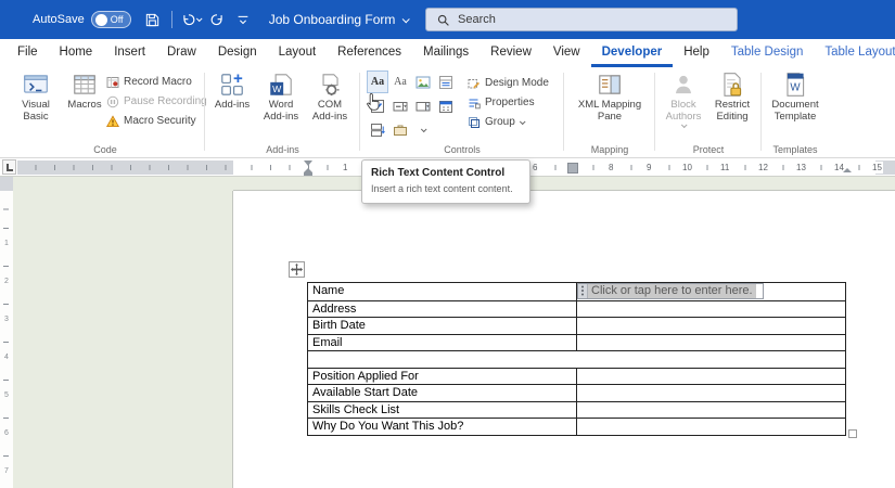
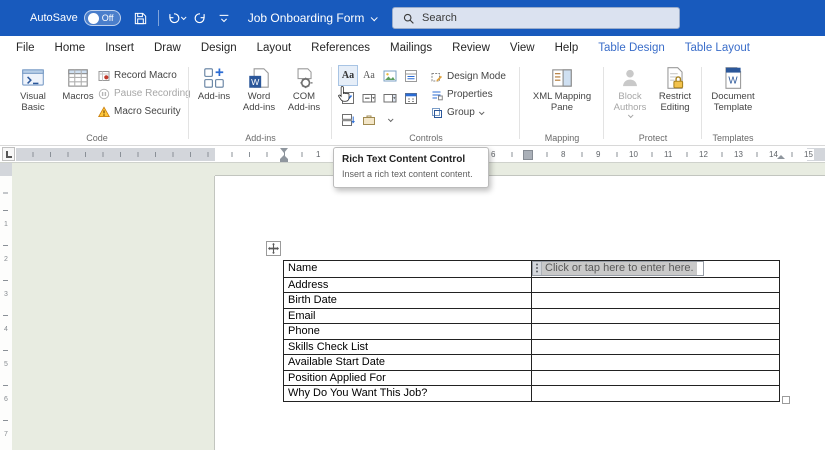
  AutoSave
  Off
  Job Onboarding Form
  Search
  File
  Home
  Insert
  Draw
  Design
  Layout
  References
  Mailings
  Review
  View
- Developer
  Help
  Table Design
  Table Layout
  Visual Basic
  Macros
  Record Macro
  Pause Recordin
  Macro Security
  Code
  Add-ins
  W
  Word Add-ins
  COM Add-ins
  Add-ins
  Aa
  Aa
  Design Mode
  Properties
  Group
  Controls
  XML Mapping Pane
  Mapping
  Block Authors
  Restrict Editing
  Protect
  W
  Document Template
  Templates
  1
  6
  8
  9
  10
  11
  12
  13
  14
  15
  Rich Text Content Control
  Insert a rich text content content.
  Name
  Click or tap here to enter here.
  Address
  Birth Date
  Email
+ Phone
- Position Applied For
+ Skills Check List
  Available Start Date
- Skills Check List
+ Position Applied For
  Why Do You Want This Job?
